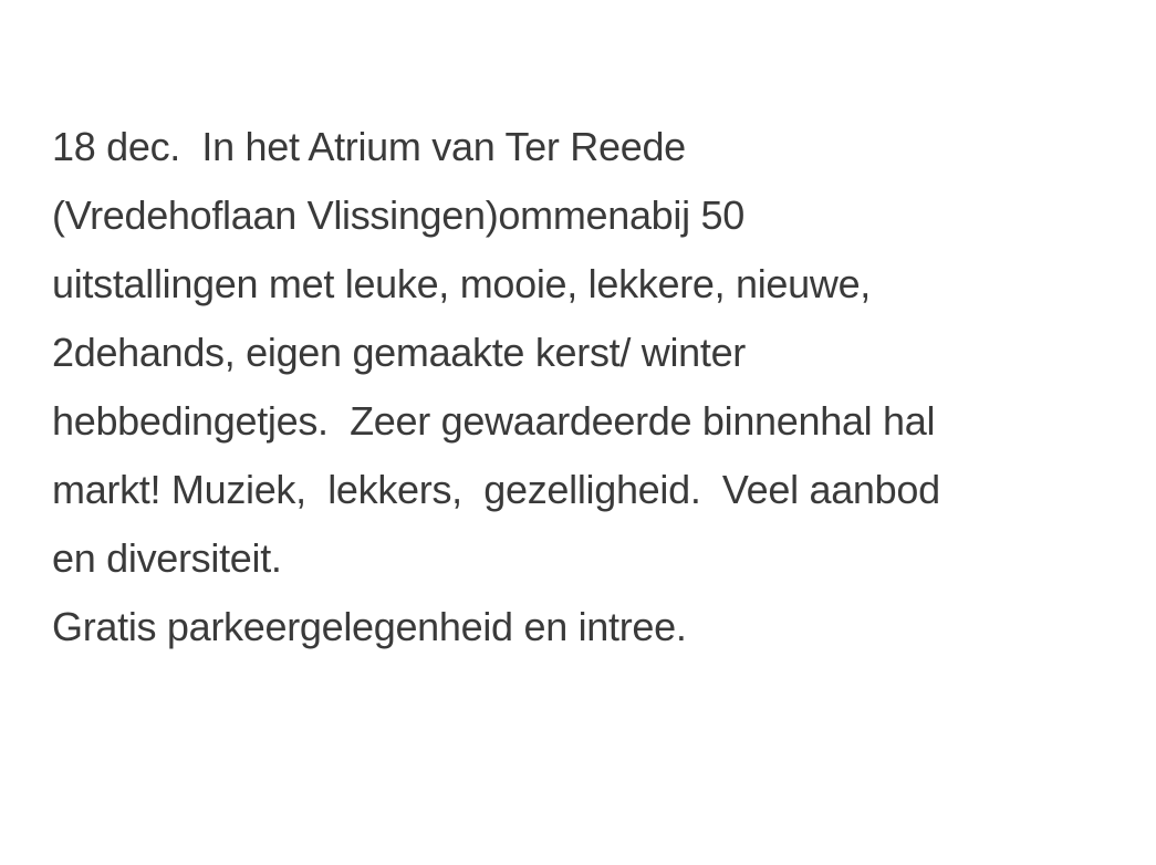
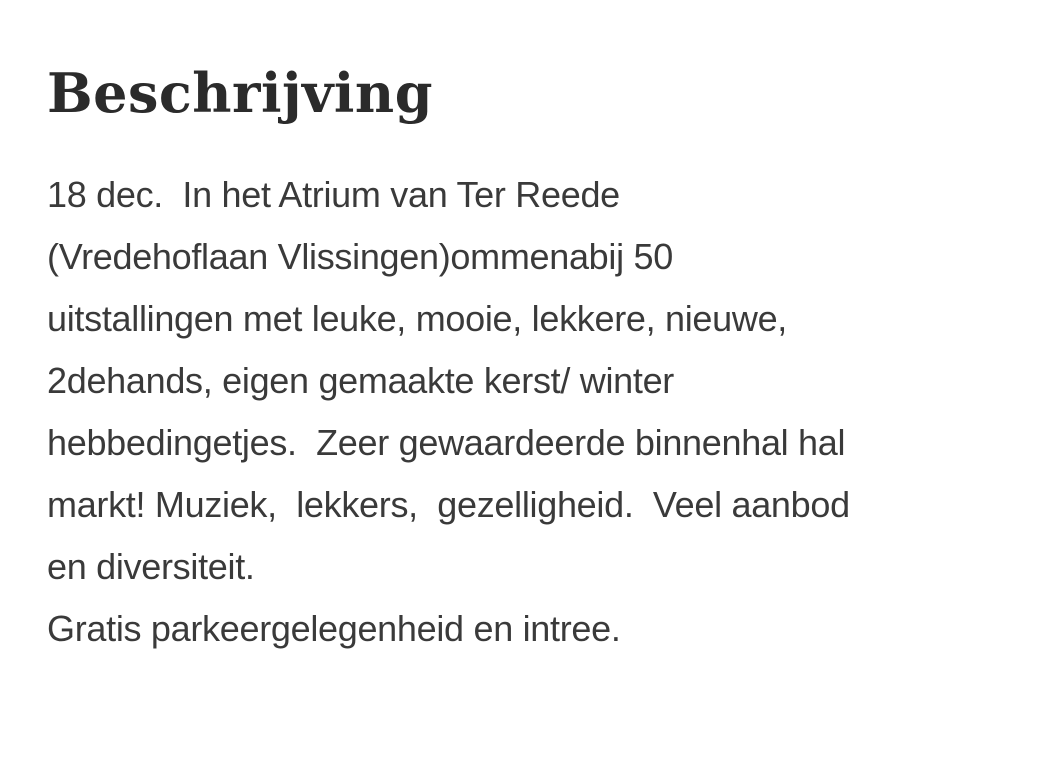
+ Beschrijving
  18 dec. In het Atrium van Ter Reede
  (Vredehoflaan Vlissingen)ommenabij 50
  uitstallingen met leuke, mooie, lekkere, nieuwe,
  2dehands, eigen gemaakte kerst/ winter
  hebbedingetjes. Zeer gewaardeerde binnenhal hal
  markt! Muziek, lekkers, gezelligheid. Veel aanbod
  en diversiteit.
  Gratis parkeergelegenheid en intree.
